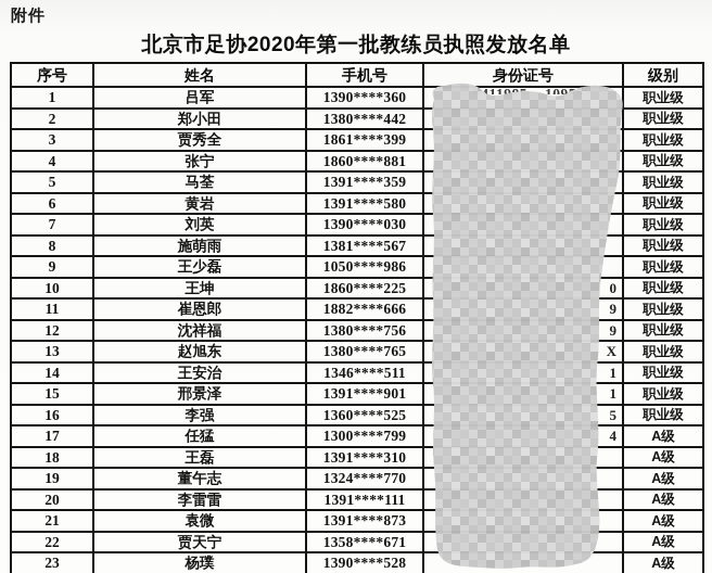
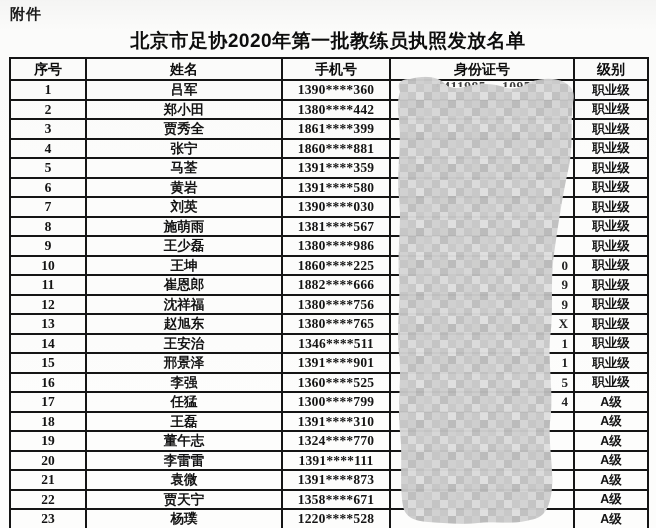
  附件
  北京市足协2020年第一批教练员执照发放名单
  序号	姓名	手机号	身份证号	级别
  1	吕军	1390****360		职业级
  2	郑小田	1380****442		职业级
  3	贾秀全	1861****399		职业级
  4	张宁	1860****881		职业级
  5	马荃	1391****359		职业级
  6	黄岩	1391****580		职业级
  7	刘英	1390****030		职业级
  8	施萌雨	1381****567		职业级
- 9	王少磊	1050****986		职业级
+ 9	王少磊	1380****986		职业级
  10	王坤	1860****225	0	职业级
  11	崔恩郎	1882****666	9	职业级
  12	沈祥福	1380****756	9	职业级
  13	赵旭东	1380****765	X	职业级
  14	王安治	1346****511	1	职业级
  15	邢景泽	1391****901	1	职业级
  16	李强	1360****525	5	职业级
  17	任猛	1300****799	4	A级
  18	王磊	1391****310		A级
  19	董午志	1324****770		A级
  20	李雷雷	1391****111		A级
  21	袁微	1391****873		A级
  22	贾天宁	1358****671		A级
- 23	杨璞	1390****528		A级
+ 23	杨璞	1220****528		A级
